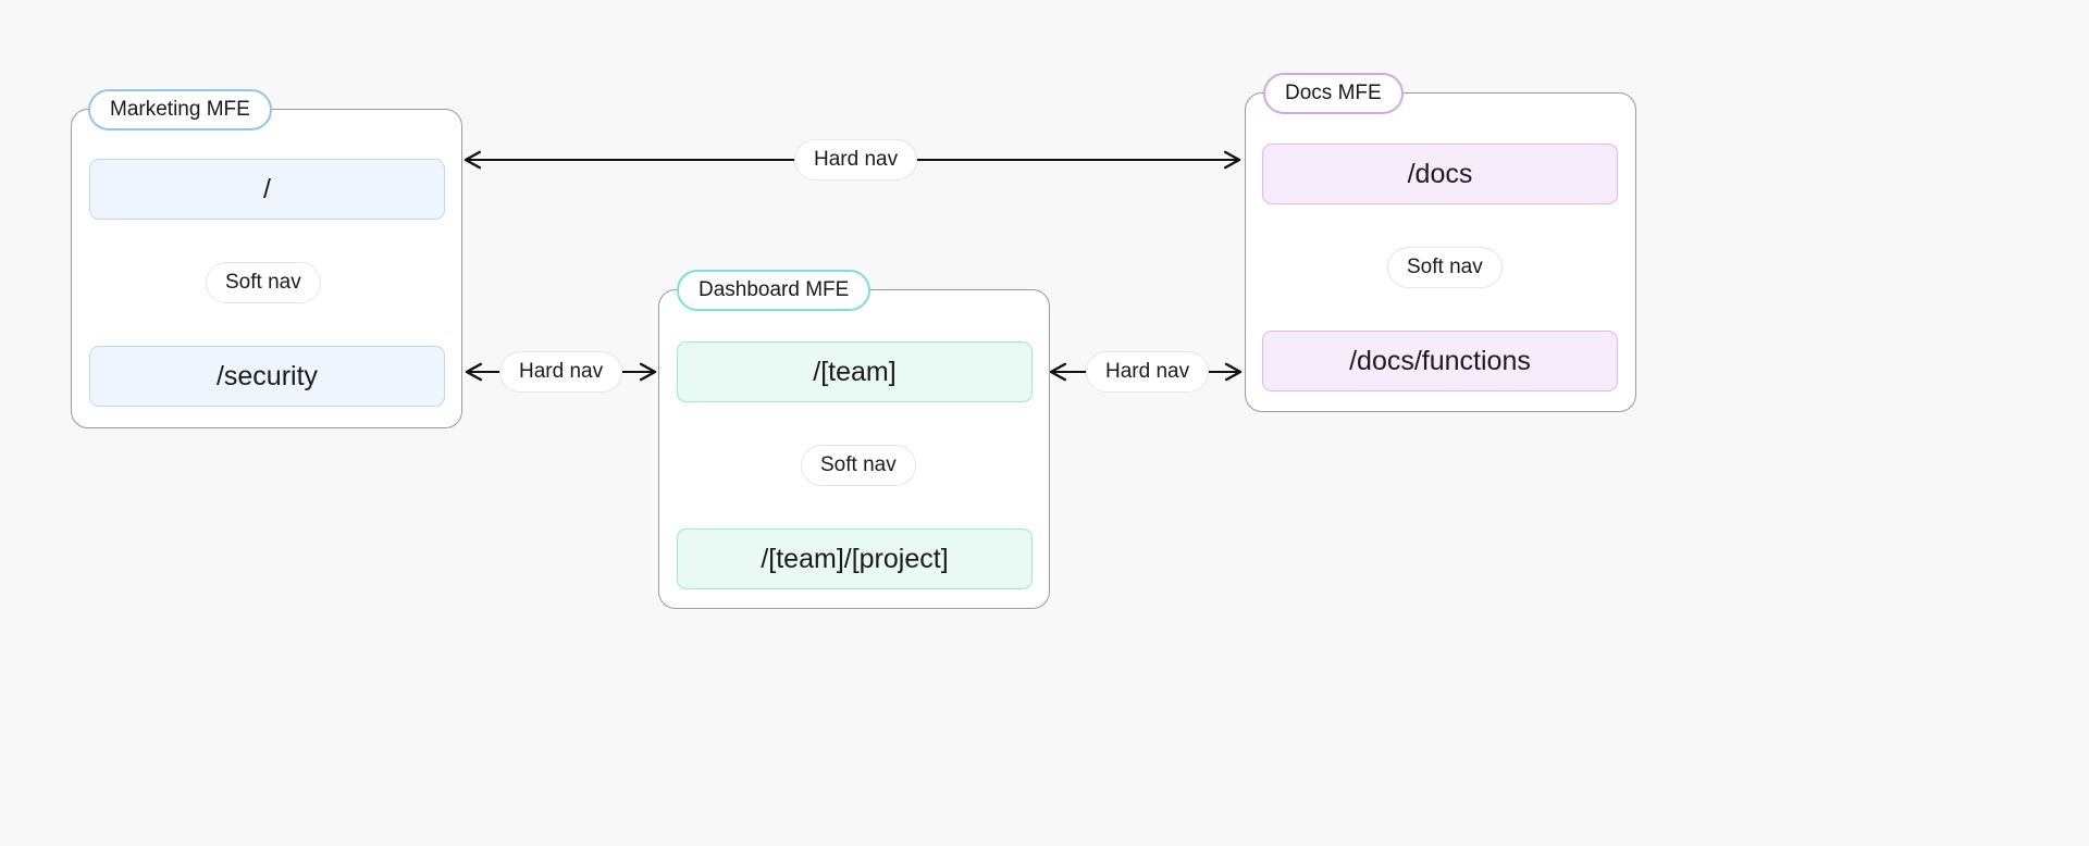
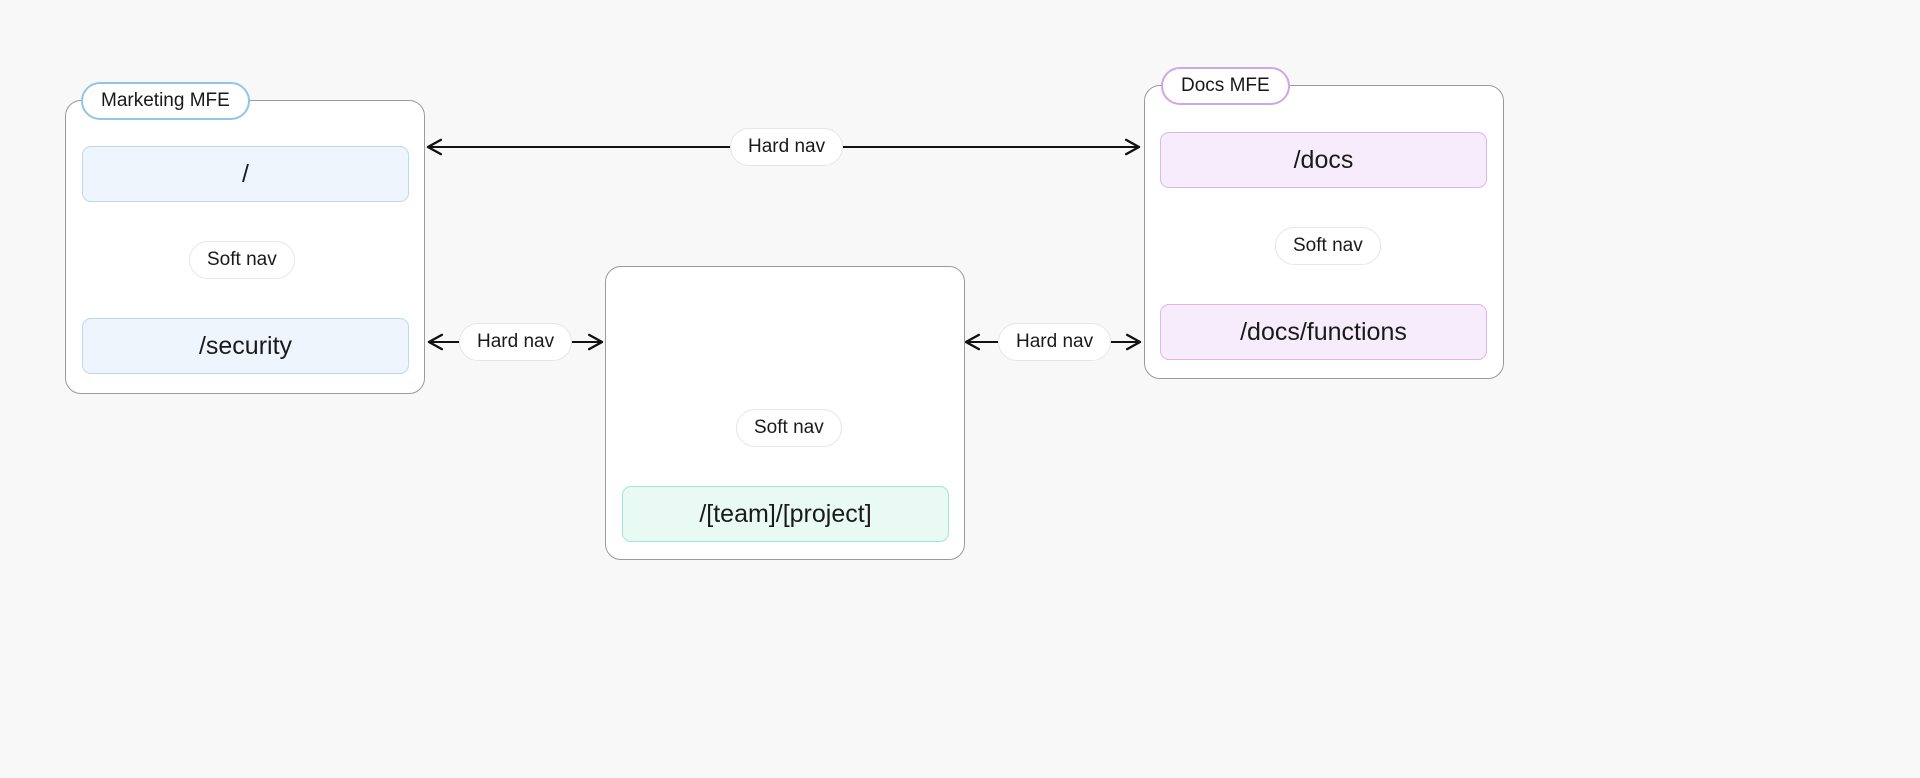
  Marketing MFE
  /
  Soft nav
  /security
- Dashboard MFE
- /[team]
  Soft nav
  /[team]/[project]
  Docs MFE
  /docs
  Soft nav
  /docs/functions
  Hard nav
  Hard nav
  Hard nav
